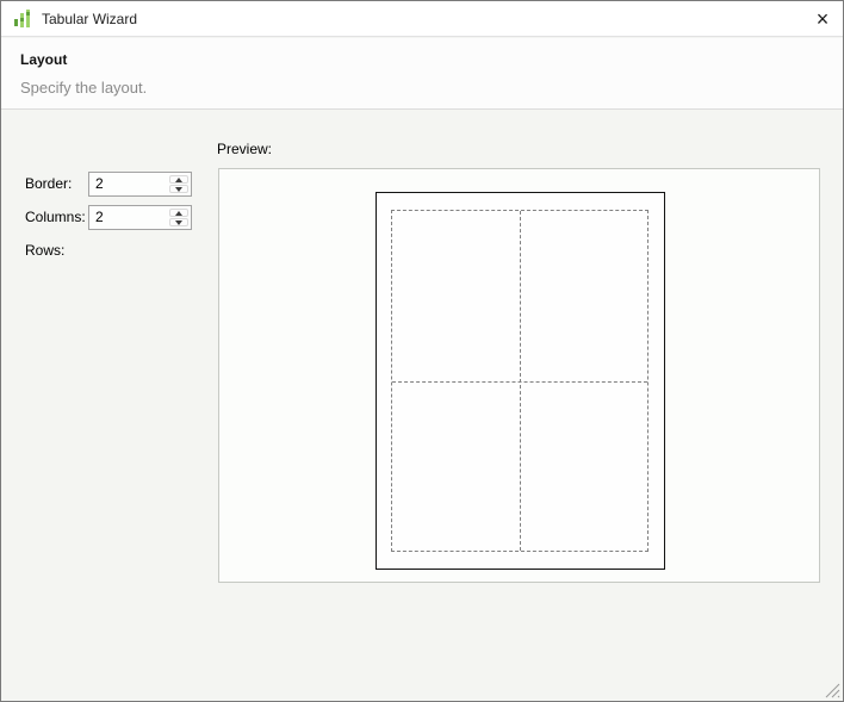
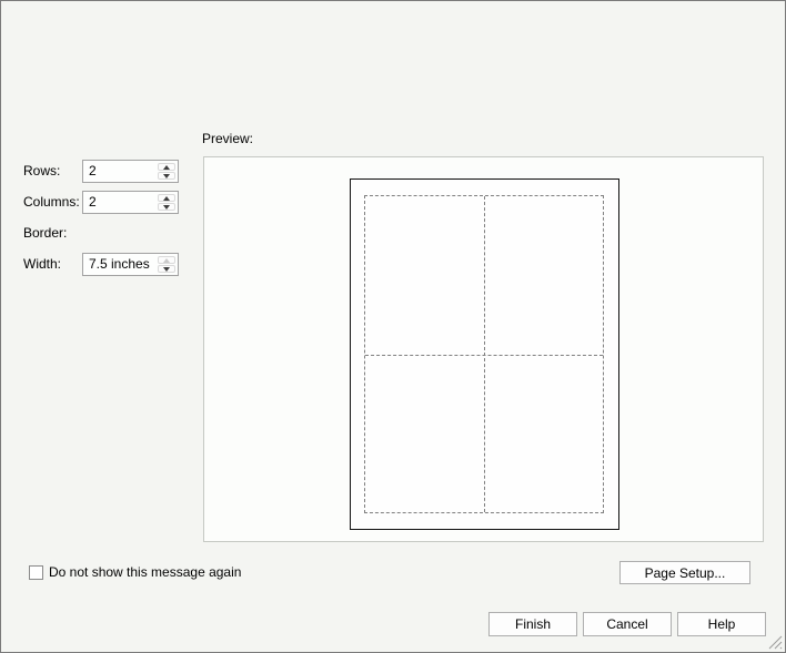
- Tabular Wizard
- ×
- Layout
- Specify the layout.
- Border:
+ Rows:
  2
  Columns:
  2
- Rows:
+ Border:
+ Width:
+ 7.5 inches
  Preview:
+ Do not show this message again
+ Page Setup...
+ Finish
+ Cancel
+ Help
